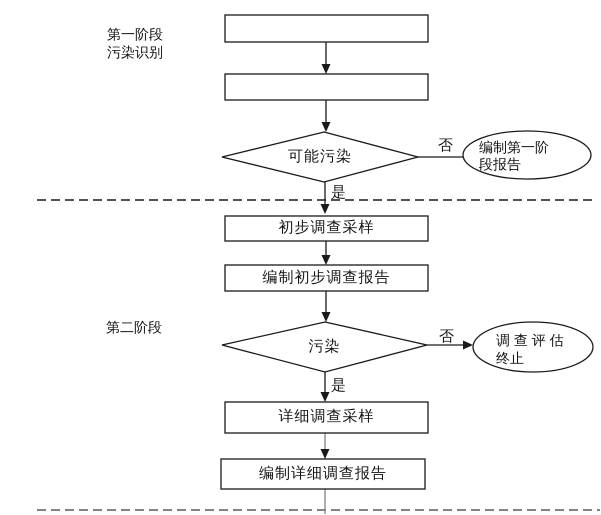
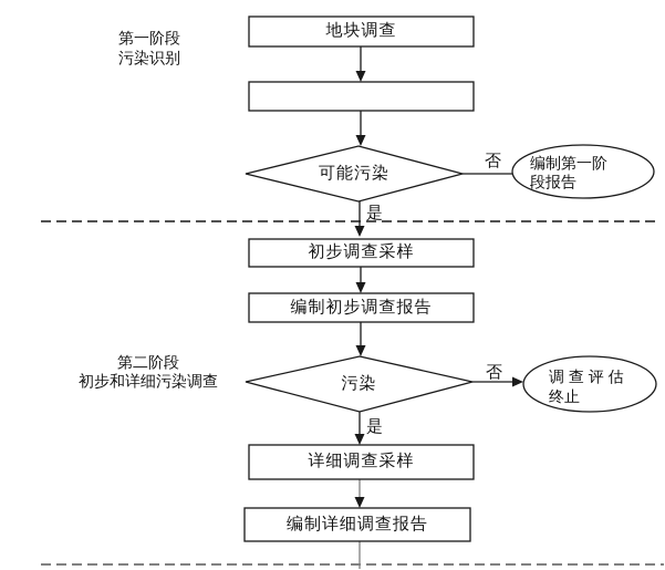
  第一阶段
  污染识别
  第二阶段
+ 初步和详细污染调查
+ 地块调查
  可能污染
  初步调查采样
  编制初步调查报告
  污染
  详细调查采样
  编制详细调查报告
  编制第一阶
  段报告
  调 查 评 估
  终止
  否
  是
  否
  是
